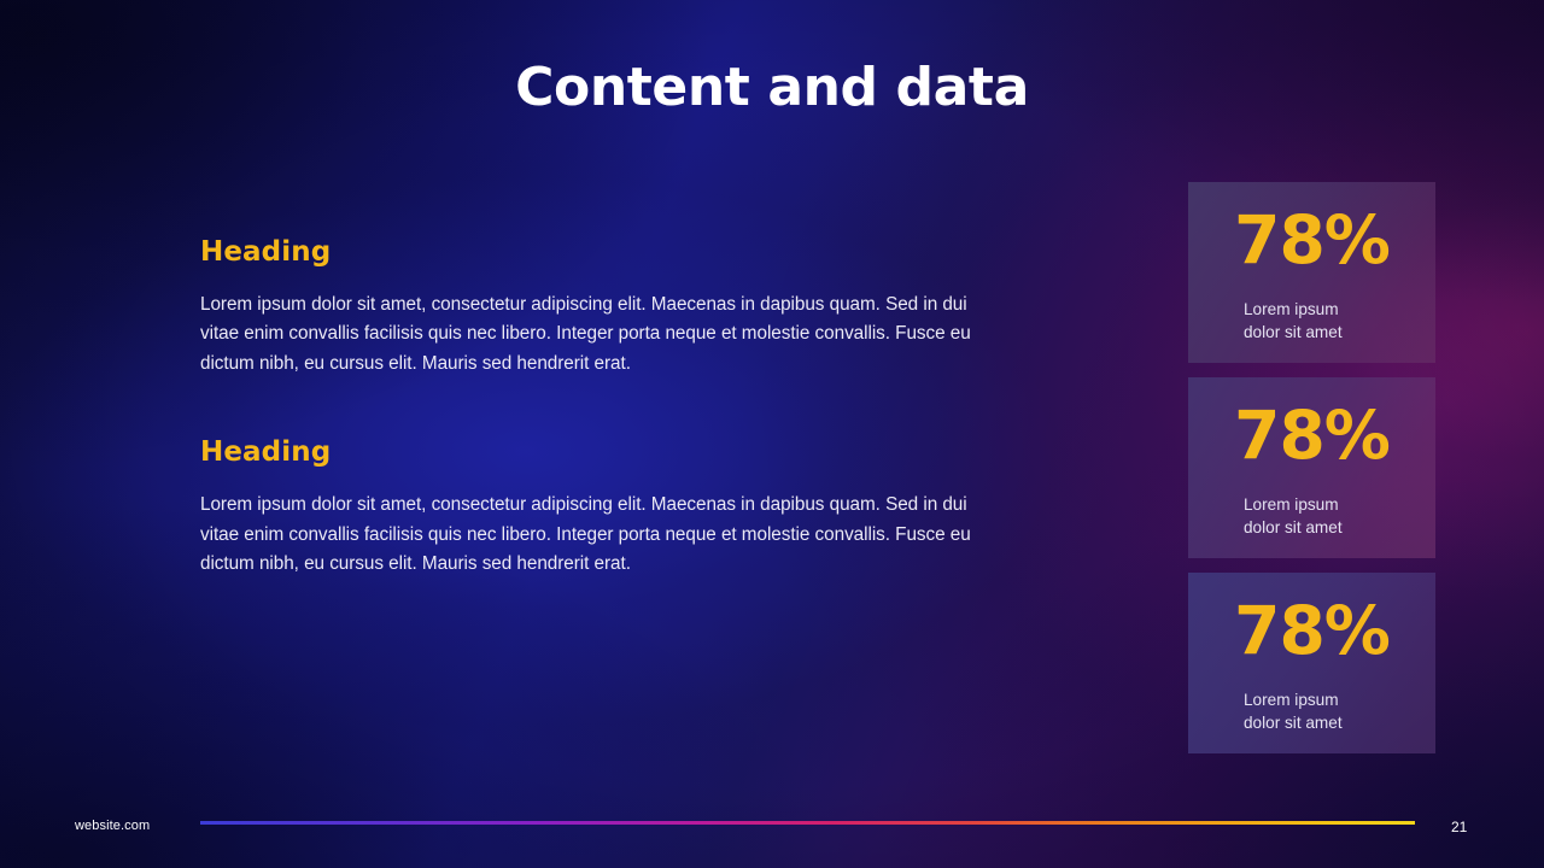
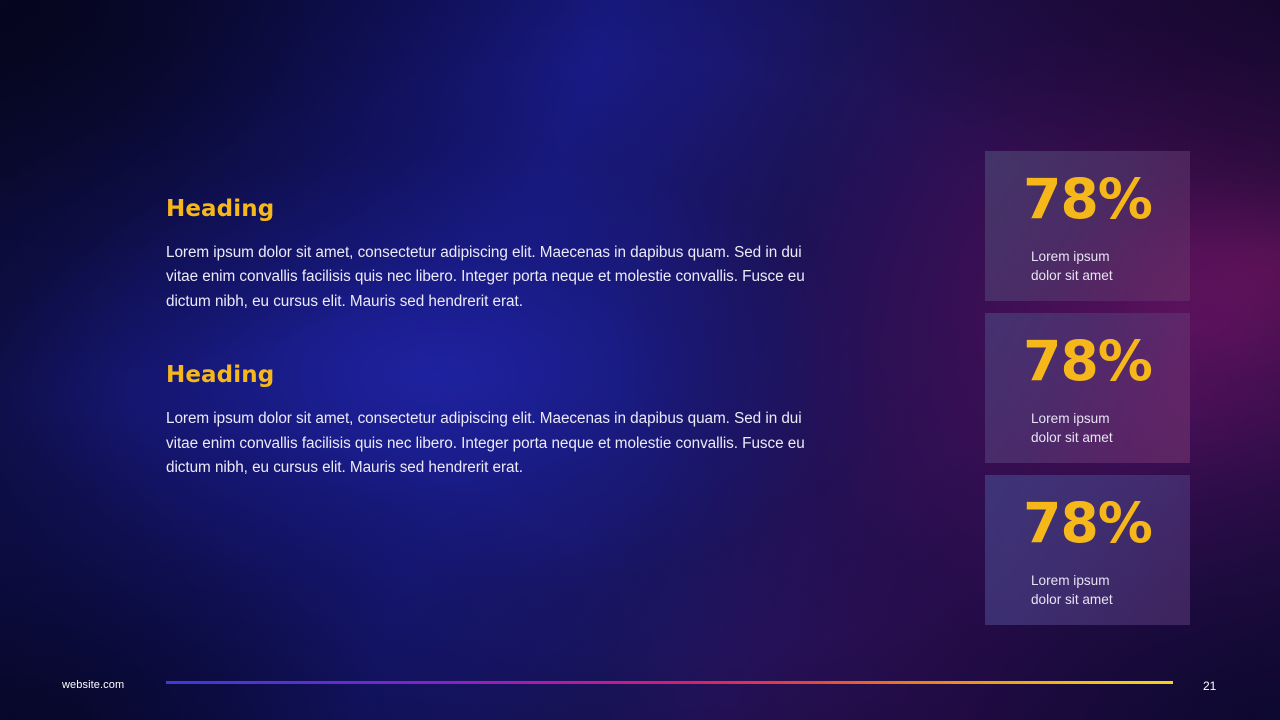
- Content and data
  Heading
  Lorem ipsum dolor sit amet, consectetur adipiscing elit. Maecenas in dapibus quam. Sed in dui vitae enim convallis facilisis quis nec libero. Integer porta neque et molestie convallis. Fusce eu dictum nibh, eu cursus elit. Mauris sed hendrerit erat.
  Heading
  Lorem ipsum dolor sit amet, consectetur adipiscing elit. Maecenas in dapibus quam. Sed in dui vitae enim convallis facilisis quis nec libero. Integer porta neque et molestie convallis. Fusce eu dictum nibh, eu cursus elit. Mauris sed hendrerit erat.
  78%
  Lorem ipsum
  dolor sit amet
  78%
  Lorem ipsum
  dolor sit amet
  78%
  Lorem ipsum
  dolor sit amet
  website.com
  21
